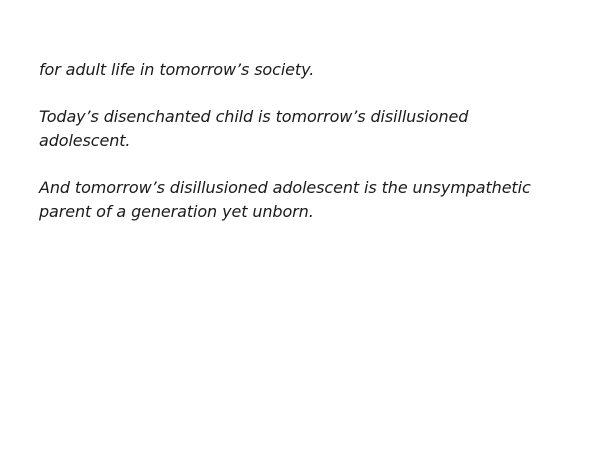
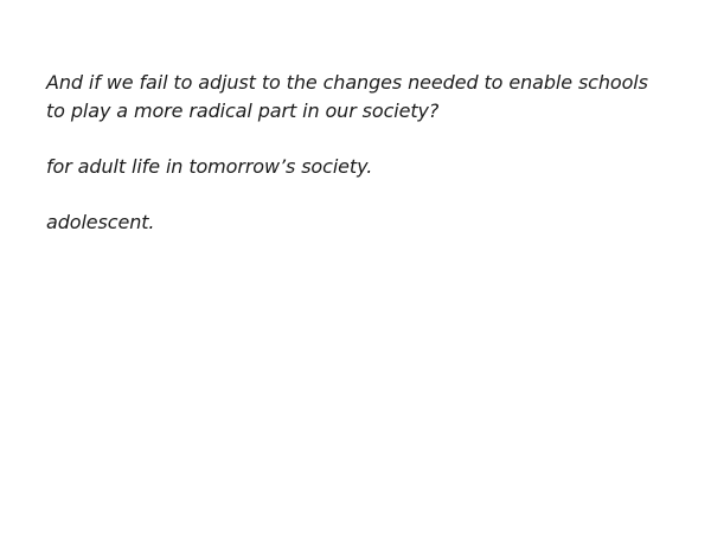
+ And if we fail to adjust to the changes needed to enable schools
+ to play a more radical part in our society?
  for adult life in tomorrow’s society.
- Today’s disenchanted child is tomorrow’s disillusioned
  adolescent.
- And tomorrow’s disillusioned adolescent is the unsympathetic
- parent of a generation yet unborn.
